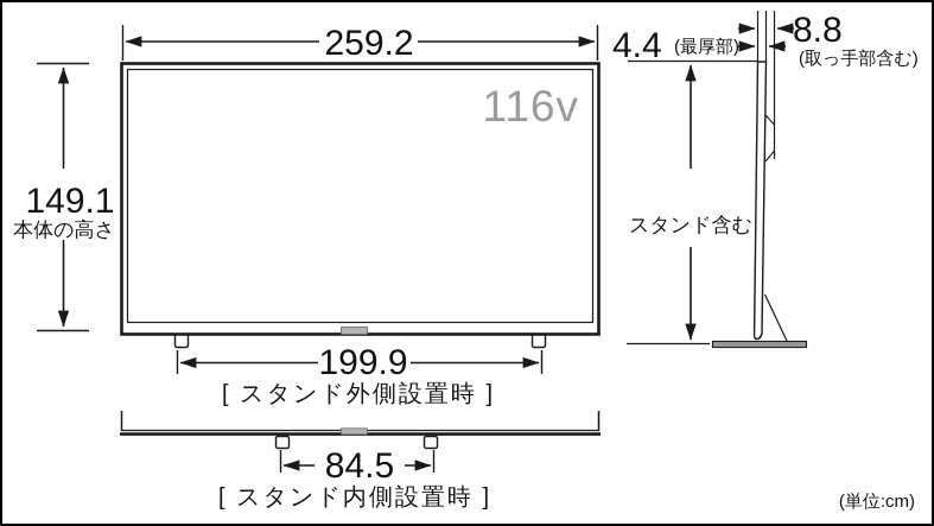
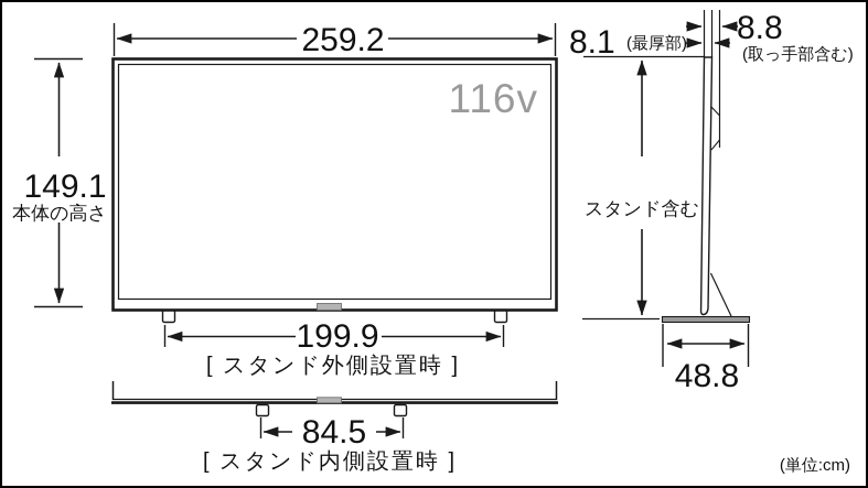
  116v
  259.2
  149.1
  本体の高さ
  199.9
  [ スタンド外側設置時 ]
  84.5
  [ スタンド内側設置時 ]
  8.8
  (取っ手部含む)
- 4.4
+ 8.1
  (最厚部)
  スタンド含む
+ 48.8
  (単位:cm)
